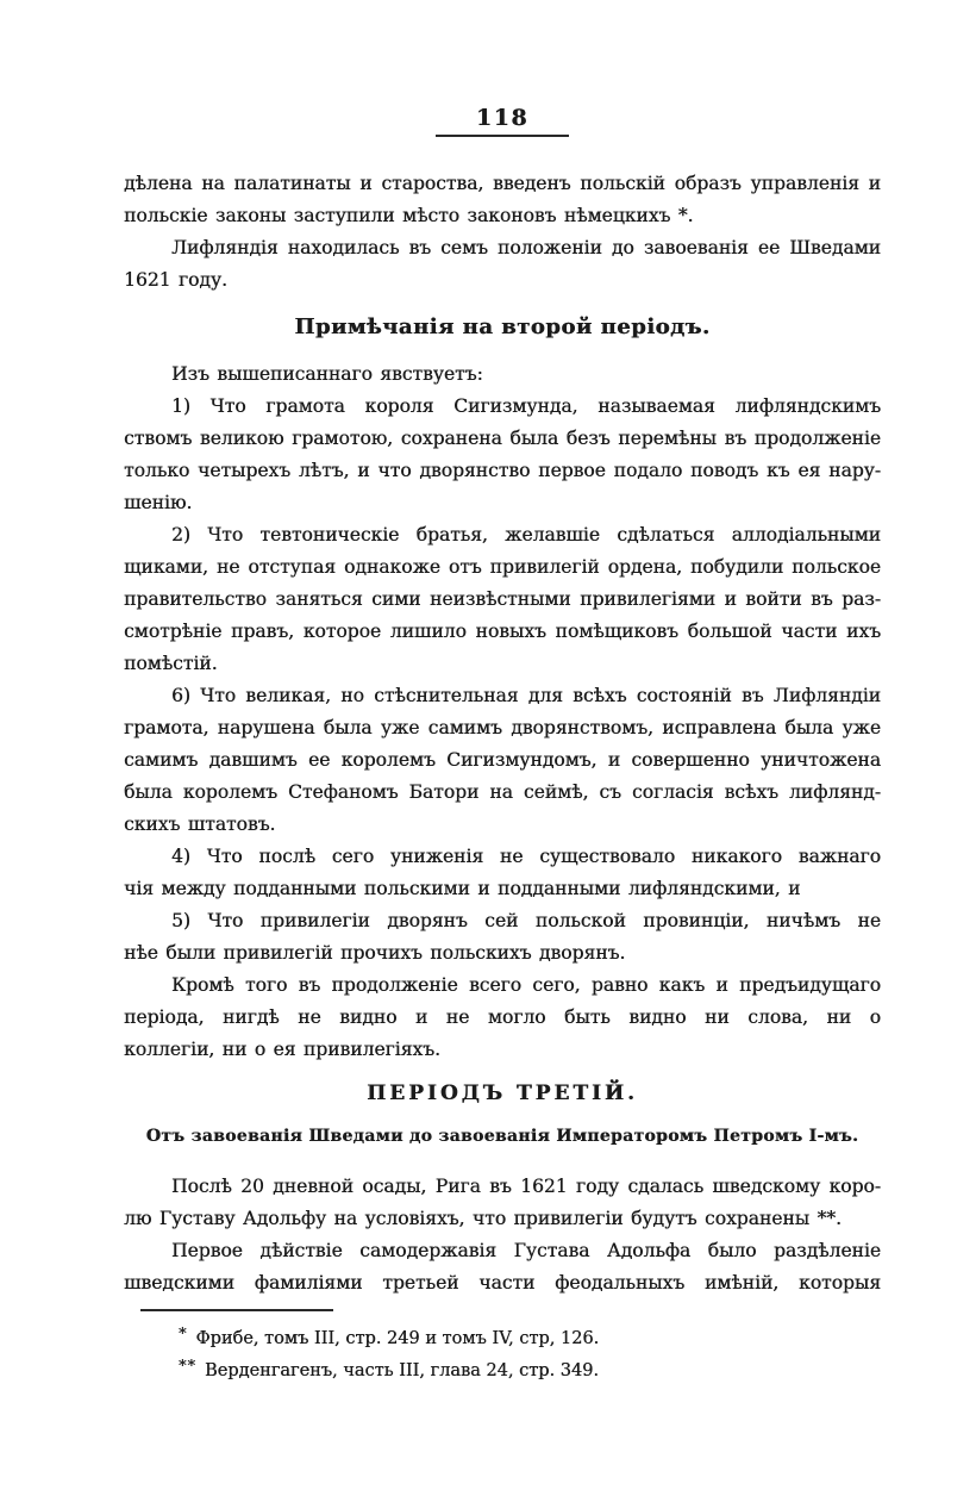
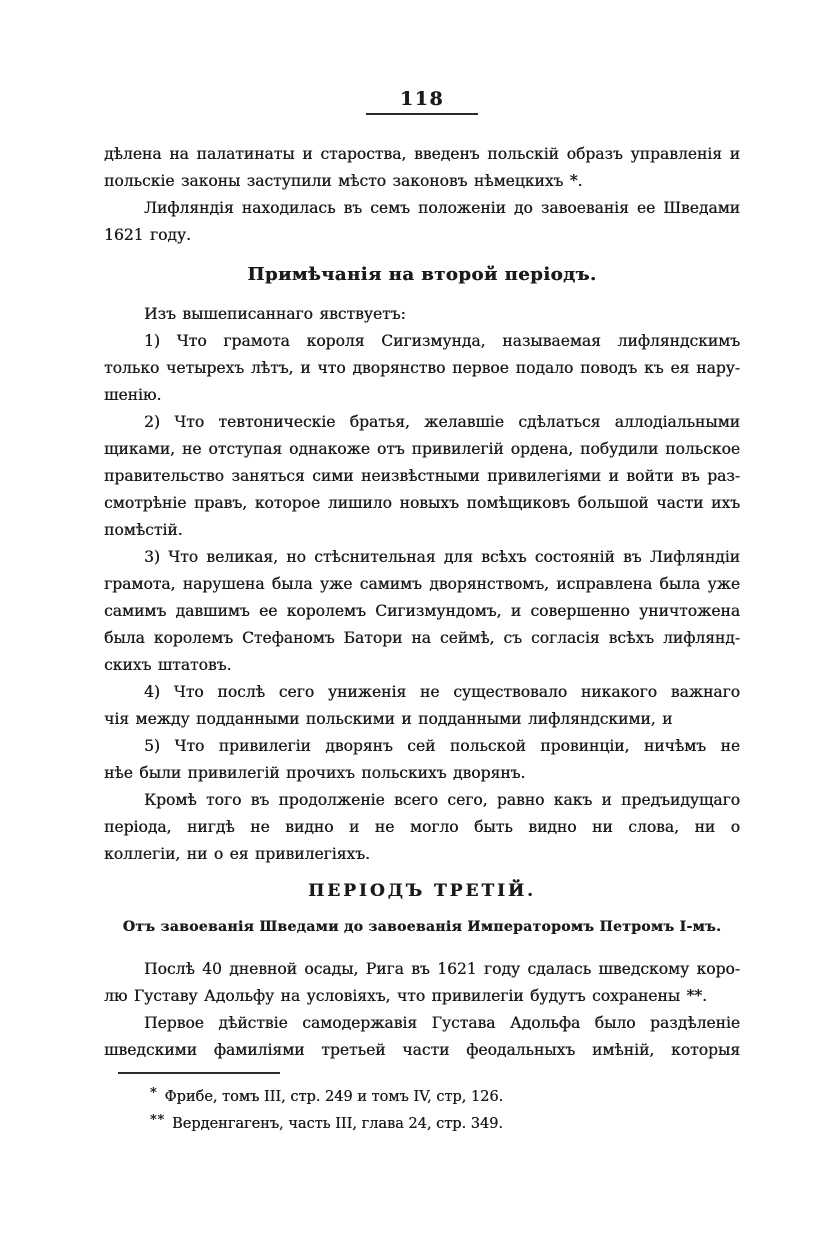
  118
  дѣлена на палатинаты и староства, введенъ польскій образъ управленія и
  польскіе законы заступили мѣсто законовъ нѣмецкихъ *.
  Лифляндія находилась въ семъ положеніи до завоеванія ее Шведами
  1621 году.
  Примѣчанія на второй періодъ.
  Изъ вышеписаннаго явствуетъ:
  1) Что грамота короля Сигизмунда, называемая лифляндскимъ
- ствомъ великою грамотою, сохранена была безъ перемѣны въ продолженіе
  только четырехъ лѣтъ, и что дворянство первое подало поводъ къ ея нару-
  шенію.
  2) Что тевтоническіе братья, желавшіе сдѣлаться аллодіальными
  щиками, не отступая однакоже отъ привилегій ордена, побудили польское
  правительство заняться сими неизвѣстными привилегіями и войти въ раз-
  смотрѣніе правъ, которое лишило новыхъ помѣщиковъ большой части ихъ
  помѣстій.
- 6) Что великая, но стѣснительная для всѣхъ состояній въ Лифляндіи
+ 3) Что великая, но стѣснительная для всѣхъ состояній въ Лифляндіи
  грамота, нарушена была уже самимъ дворянствомъ, исправлена была уже
  самимъ давшимъ ее королемъ Сигизмундомъ, и совершенно уничтожена
  была королемъ Стефаномъ Батори на сеймѣ, съ согласія всѣхъ лифлянд-
  скихъ штатовъ.
  4) Что послѣ сего униженія не существовало никакого важнаго
  чія между подданными польскими и подданными лифляндскими, и
  5) Что привилегіи дворянъ сей польской провинціи, ничѣмъ не
  нѣе были привилегій прочихъ польскихъ дворянъ.
  Кромѣ того въ продолженіе всего сего, равно какъ и предъидущаго
  періода, нигдѣ не видно и не могло быть видно ни слова, ни о
  коллегіи, ни о ея привилегіяхъ.
  ПЕРІОДЪ ТРЕТІЙ.
  Отъ завоеванія Шведами до завоеванія Императоромъ Петромъ I-мъ.
- Послѣ 20 дневной осады, Рига въ 1621 году сдалась шведскому коро-
+ Послѣ 40 дневной осады, Рига въ 1621 году сдалась шведскому коро-
  лю Густаву Адольфу на условіяхъ, что привилегіи будутъ сохранены **.
  Первое дѣйствіе самодержавія Густава Адольфа было раздѣленіе
  шведскими фамиліями третьей части феодальныхъ имѣній, которыя
  * Фрибе, томъ III, стр. 249 и томъ IV, стр, 126.
  ** Верденгагенъ, часть III, глава 24, стр. 349.
